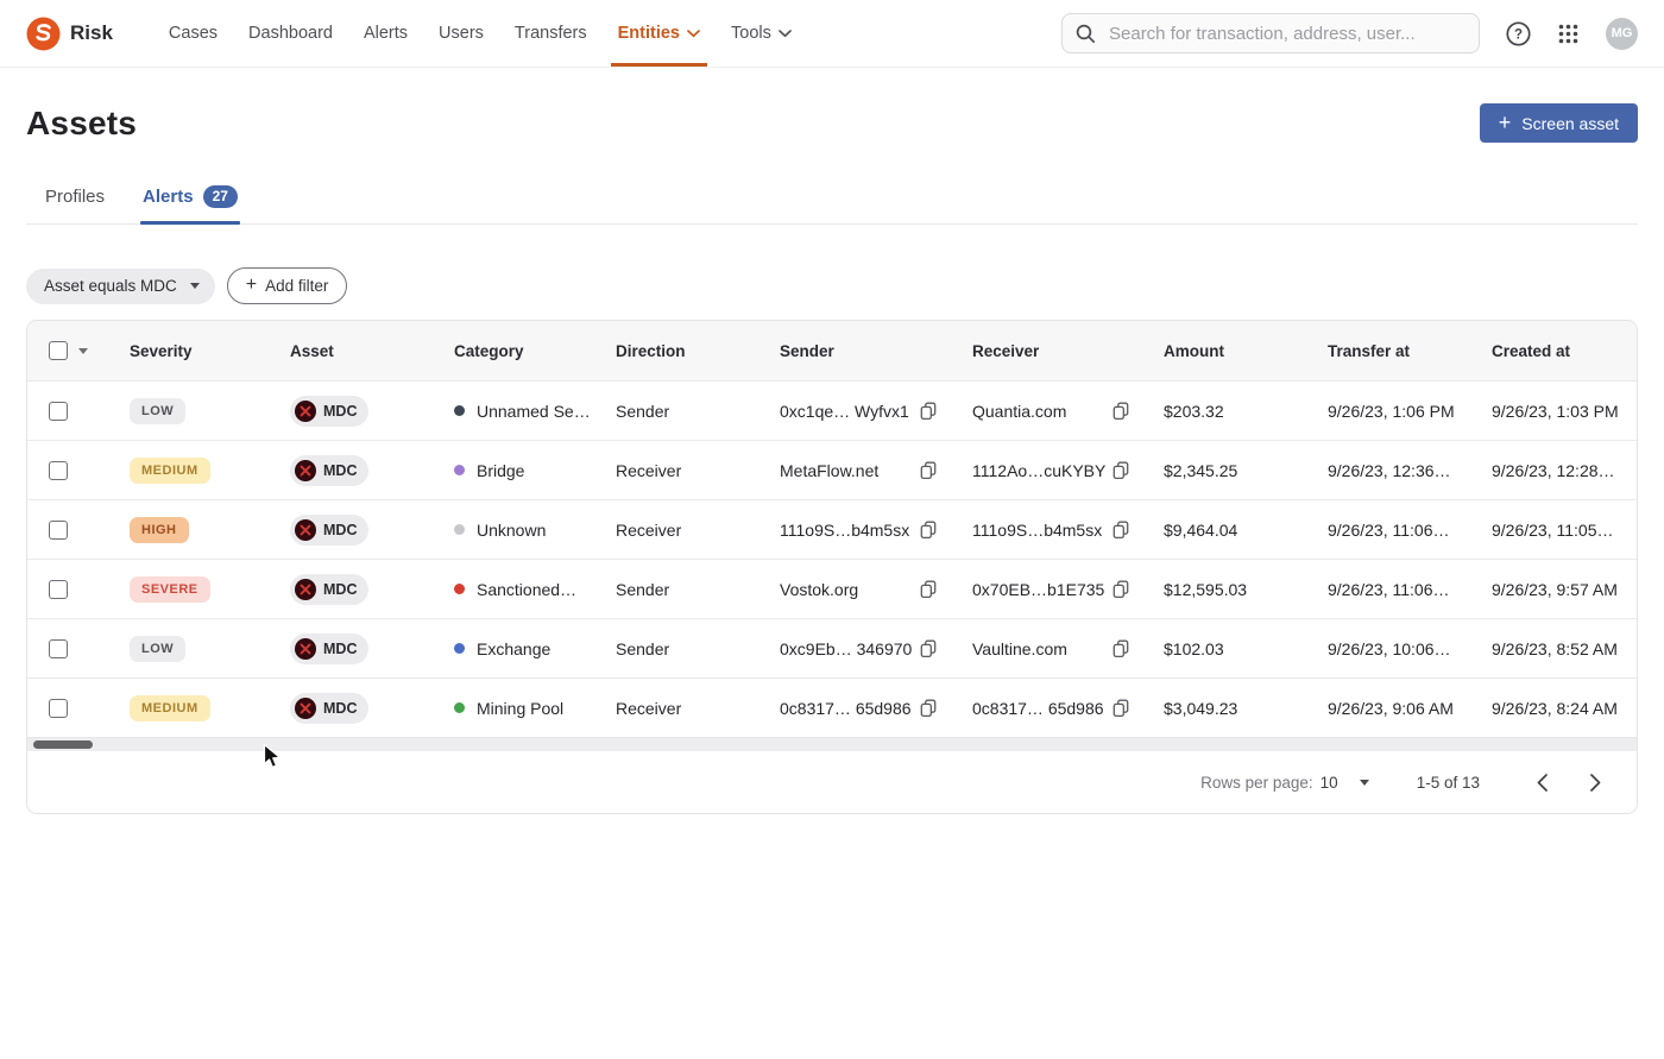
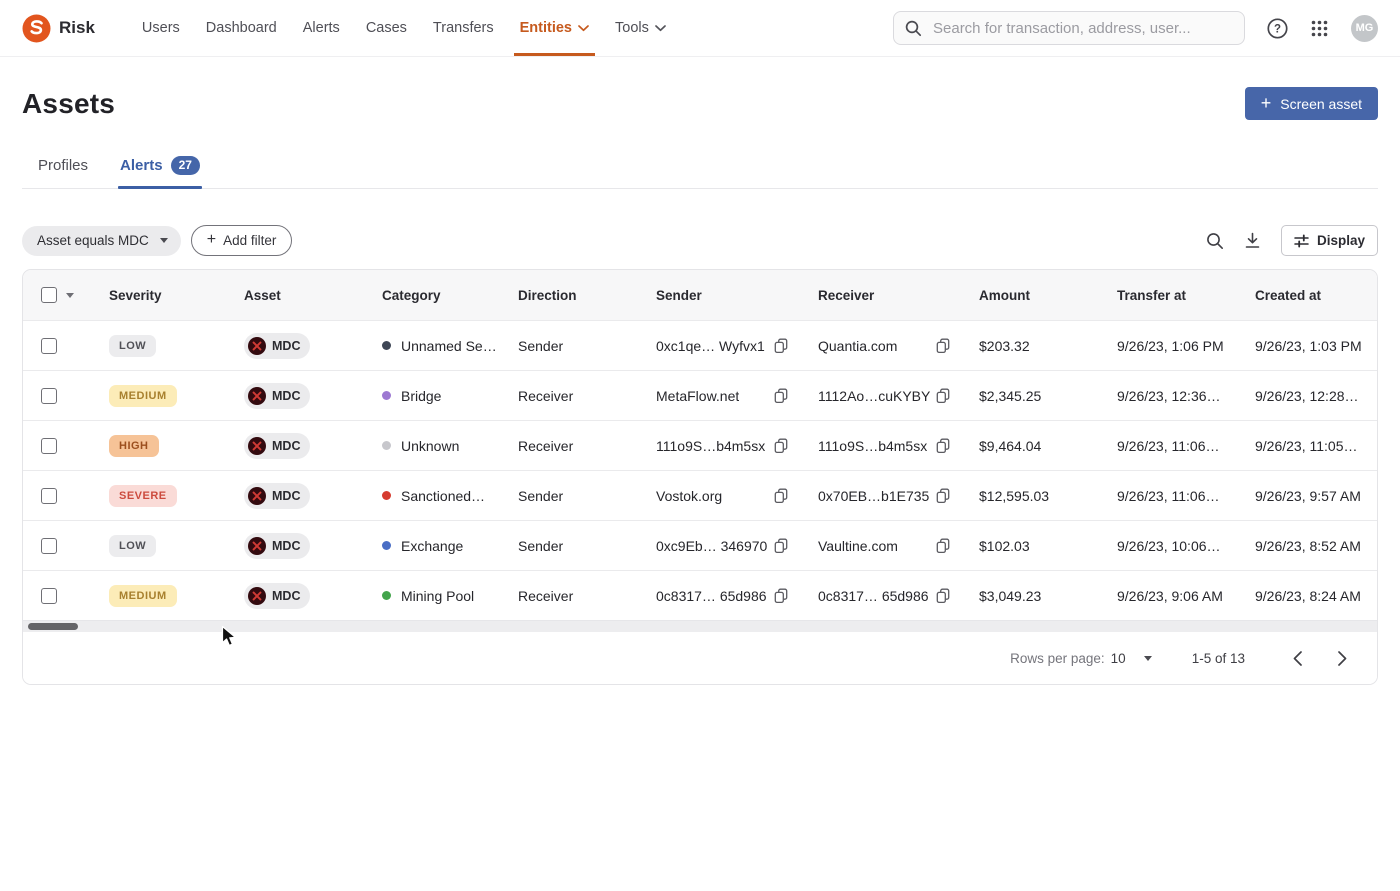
  Risk
- Cases
+ Users
  Dashboard
  Alerts
- Users
+ Cases
  Transfers
  Entities
  Tools
  Search for transaction, address, user...
  ?
  MG
  Assets
  +
  Screen asset
  Profiles
  Alerts
  27
  Asset equals MDC
  +
  Add filter
+ Display
  Severity
  Asset
  Category
  Direction
  Sender
  Receiver
  Amount
  Transfer at
  Created at
  LOW
  MDC
  Unnamed Se…
  Sender
  0xc1qe… Wyfvx1
  Quantia.com
  $203.32
  9/26/23, 1:06 PM
  9/26/23, 1:03 PM
  MEDIUM
  MDC
  Bridge
  Receiver
  MetaFlow.net
  1112Ao…cuKYBY
  $2,345.25
  9/26/23, 12:36…
  9/26/23, 12:28…
  HIGH
  MDC
  Unknown
  Receiver
  111o9S…b4m5sx
  111o9S…b4m5sx
  $9,464.04
  9/26/23, 11:06…
  9/26/23, 11:05…
  SEVERE
  MDC
  Sanctioned…
  Sender
  Vostok.org
  0x70EB…b1E735
  $12,595.03
  9/26/23, 11:06…
  9/26/23, 9:57 AM
  LOW
  MDC
  Exchange
  Sender
  0xc9Eb… 346970
  Vaultine.com
  $102.03
  9/26/23, 10:06…
  9/26/23, 8:52 AM
  MEDIUM
  MDC
  Mining Pool
  Receiver
  0c8317… 65d986
  0c8317… 65d986
  $3,049.23
  9/26/23, 9:06 AM
  9/26/23, 8:24 AM
  Rows per page:
  10
  1-5 of 13
